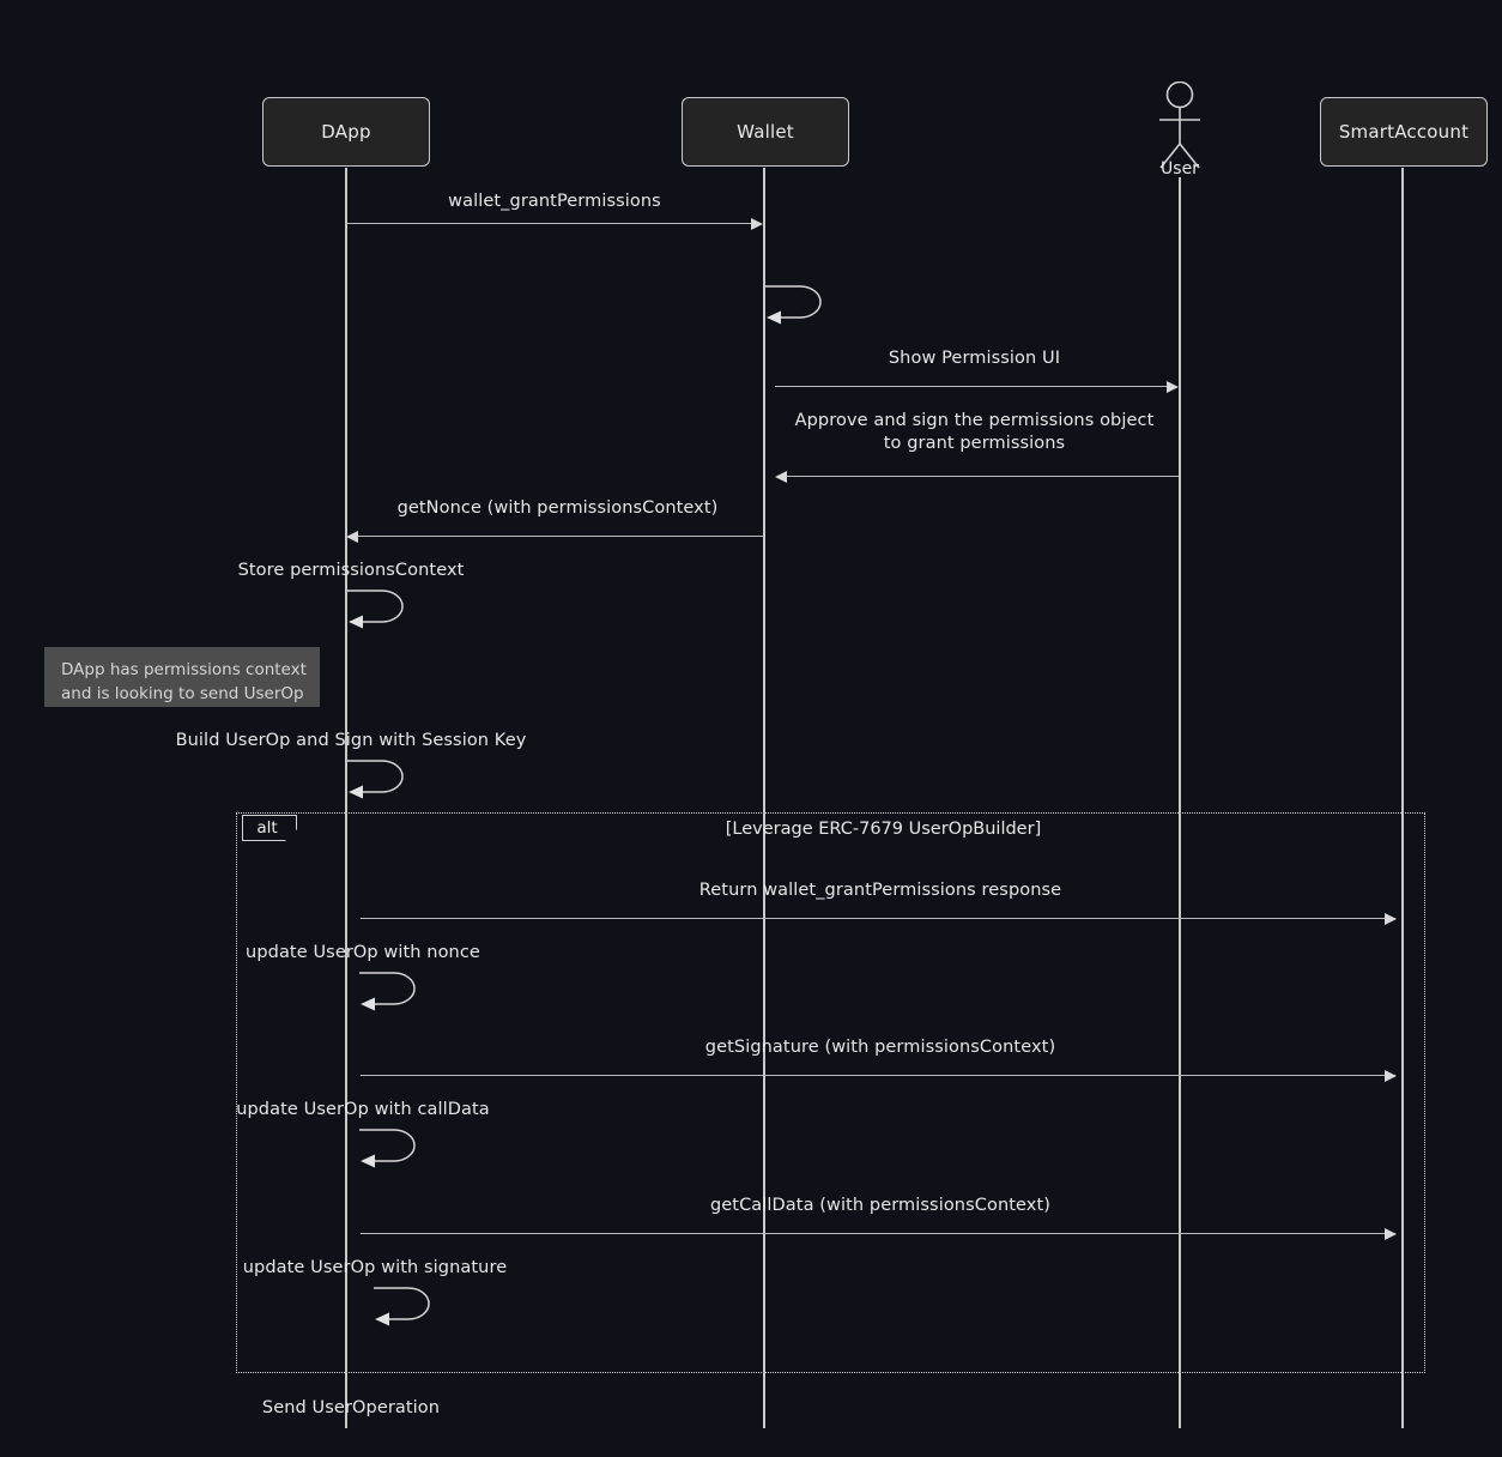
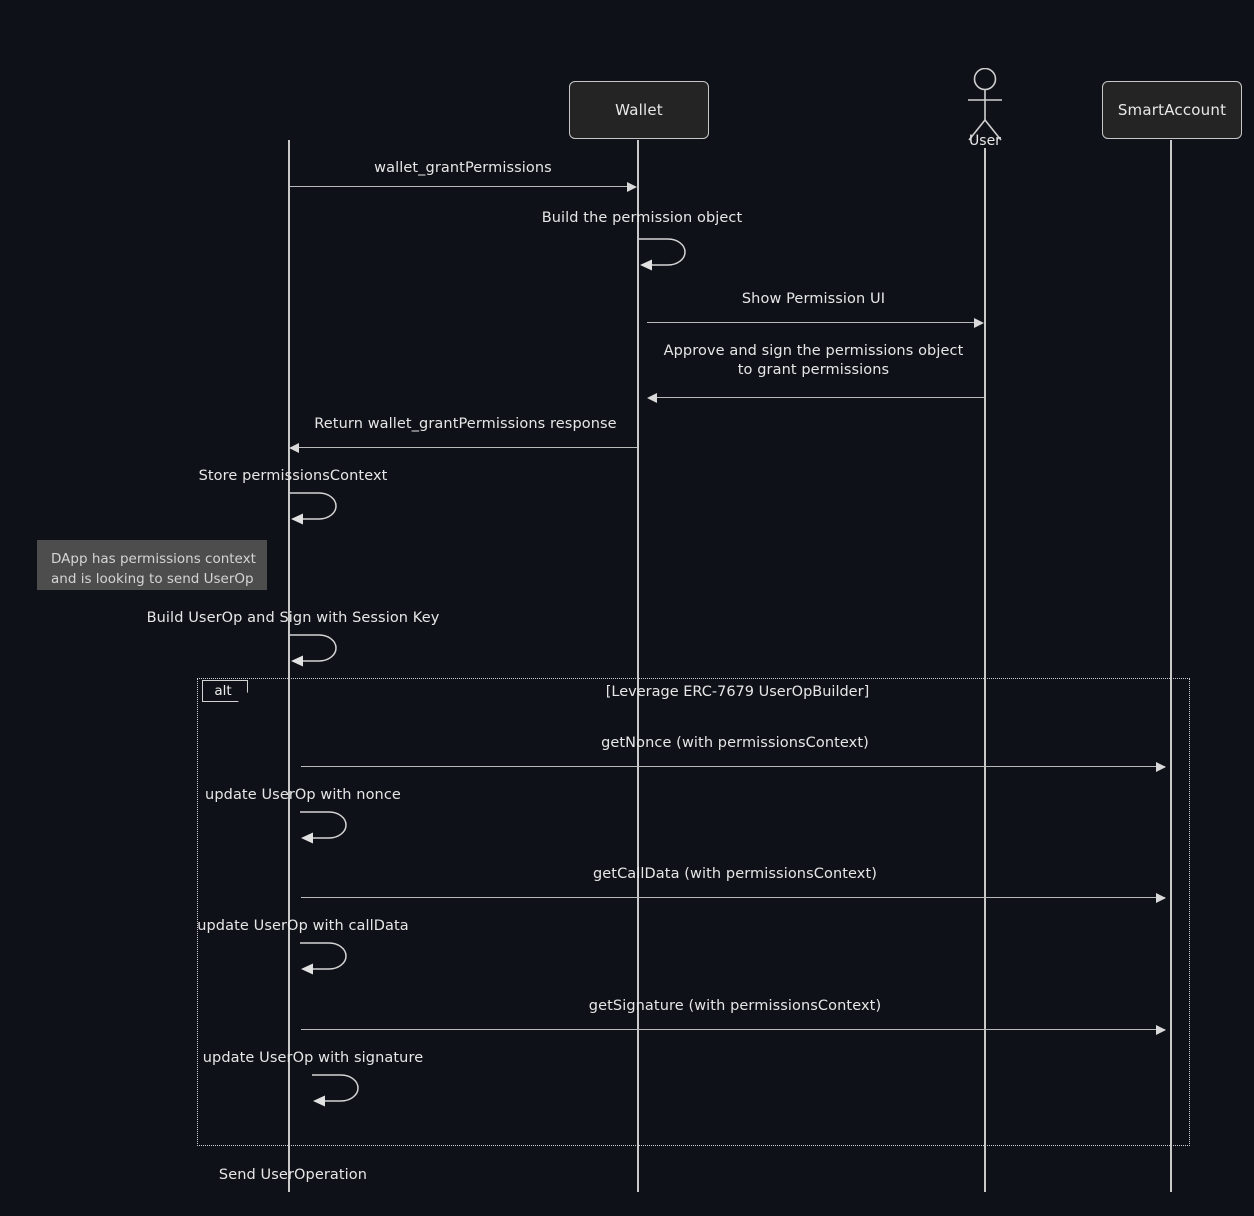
- DApp
  Wallet
  User
  SmartAccount
  wallet_grantPermissions
+ Build the permission object
  Show Permission UI
  Approve and sign the permissions object
  to grant permissions
- getNonce (with permissionsContext)
+ Return wallet_grantPermissions response
  Store permissionsContext
  DApp has permissions context
  and is looking to send UserOp
  Build UserOp and Sign with Session Key
  alt
  [Leverage ERC-7679 UserOpBuilder]
- Return wallet_grantPermissions response
+ getNonce (with permissionsContext)
  update UserOp with nonce
- getSignature (with permissionsContext)
+ getCallData (with permissionsContext)
  update UserOp with callData
- getCallData (with permissionsContext)
+ getSignature (with permissionsContext)
  update UserOp with signature
  Send UserOperation
